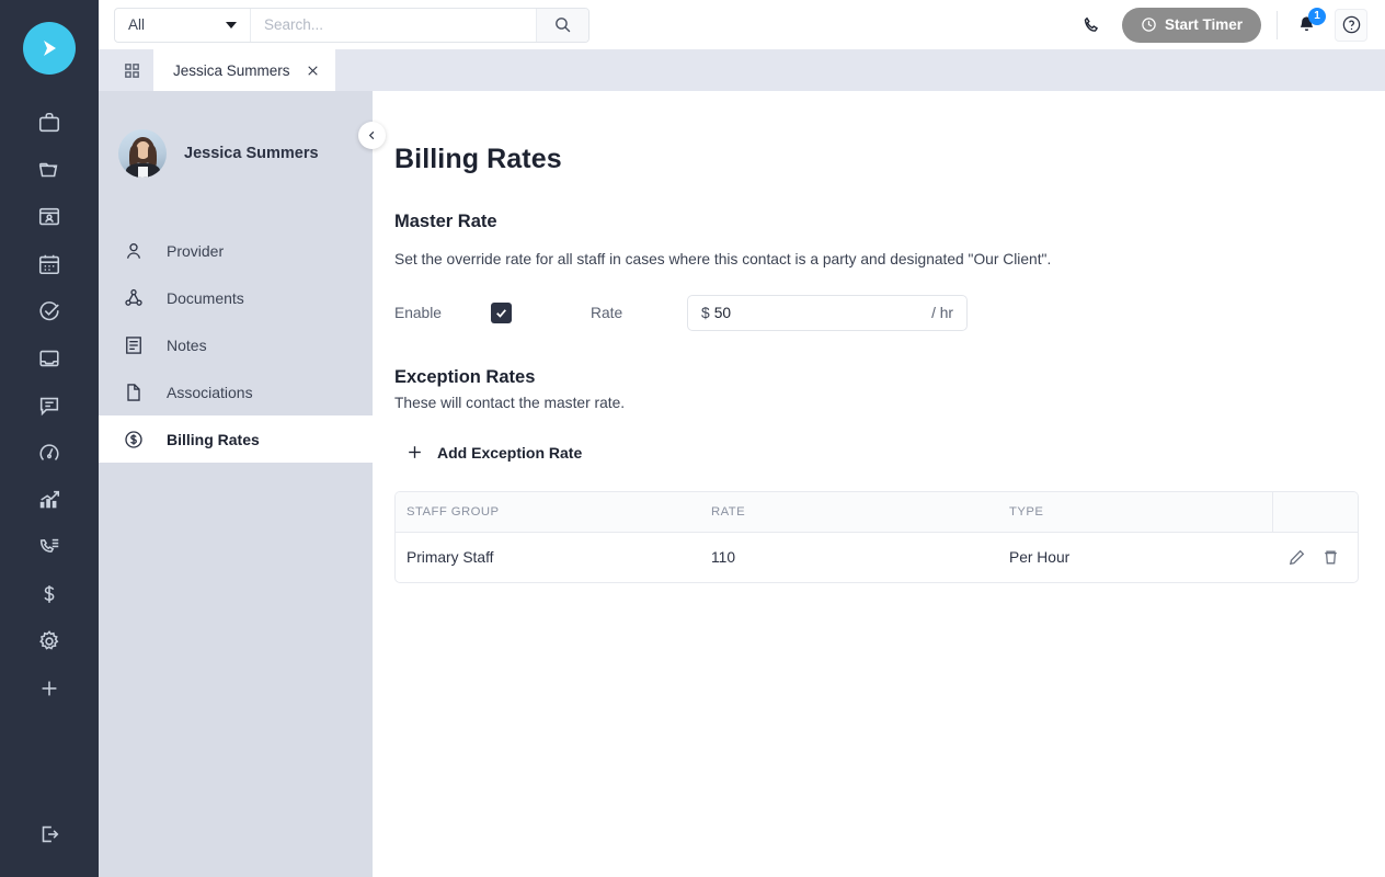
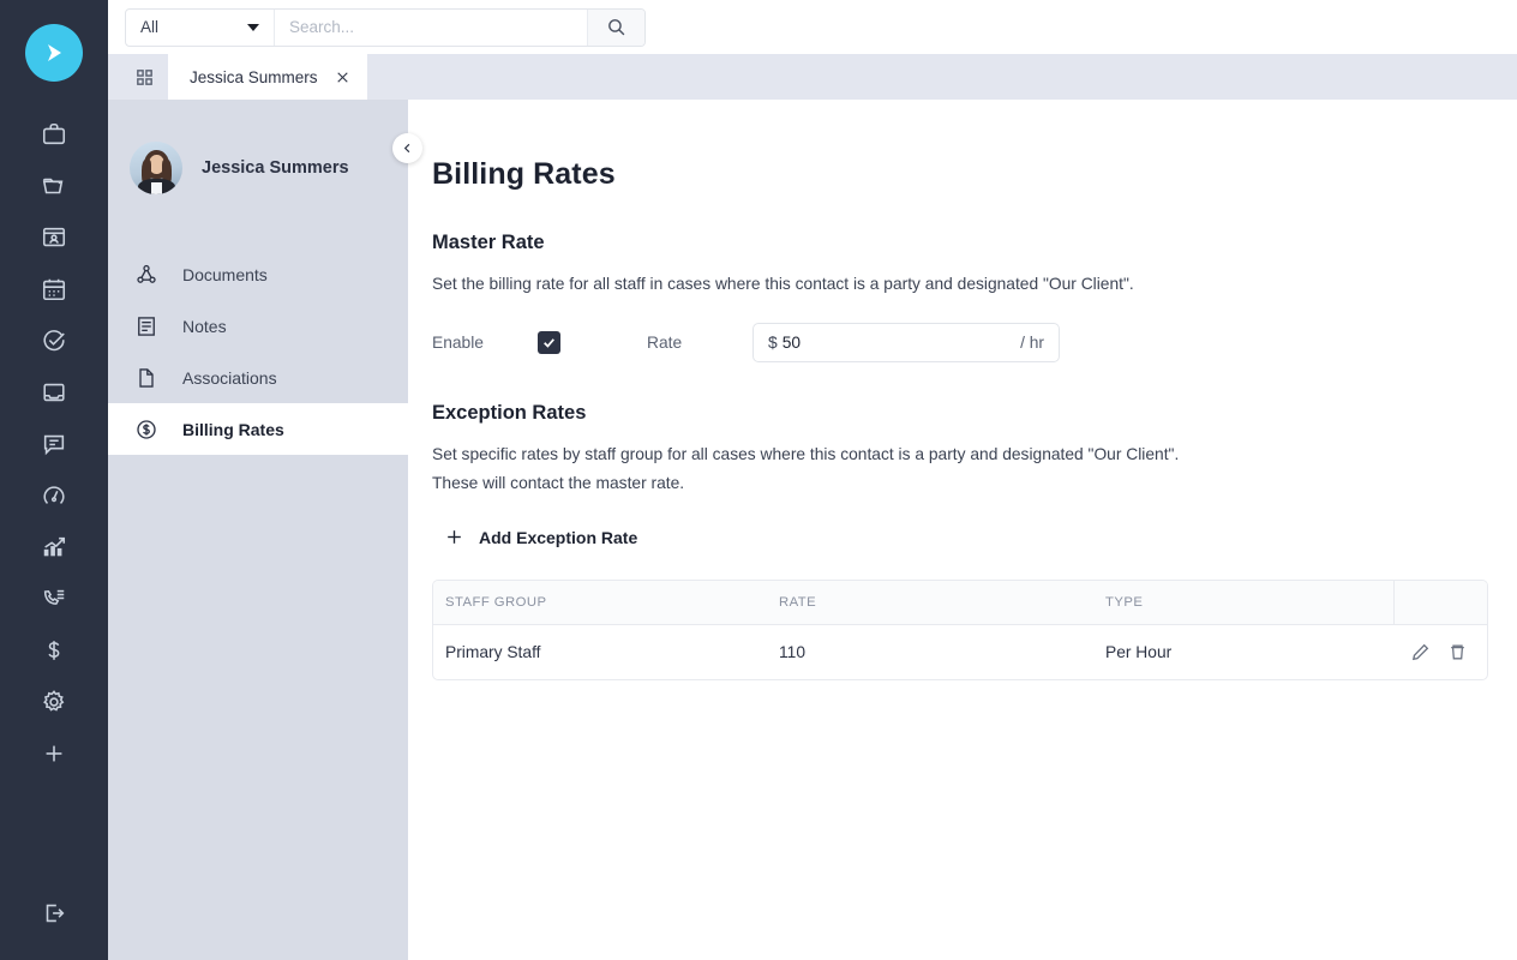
  All
  Search...
- Start Timer
- 1
  Jessica Summers
  Jessica Summers
- Provider
  Documents
  Notes
  Associations
  Billing Rates
  Billing Rates
  Master Rate
- Set the override rate for all staff in cases where this contact is a party and designated "Our Client".
+ Set the billing rate for all staff in cases where this contact is a party and designated "Our Client".
  Enable
  Rate
  $
  50
  / hr
  Exception Rates
+ Set specific rates by staff group for all cases where this contact is a party and designated "Our Client".
  These will contact the master rate.
  Add Exception Rate
  STAFF GROUP	RATE	TYPE
  Primary Staff	110	Per Hour
